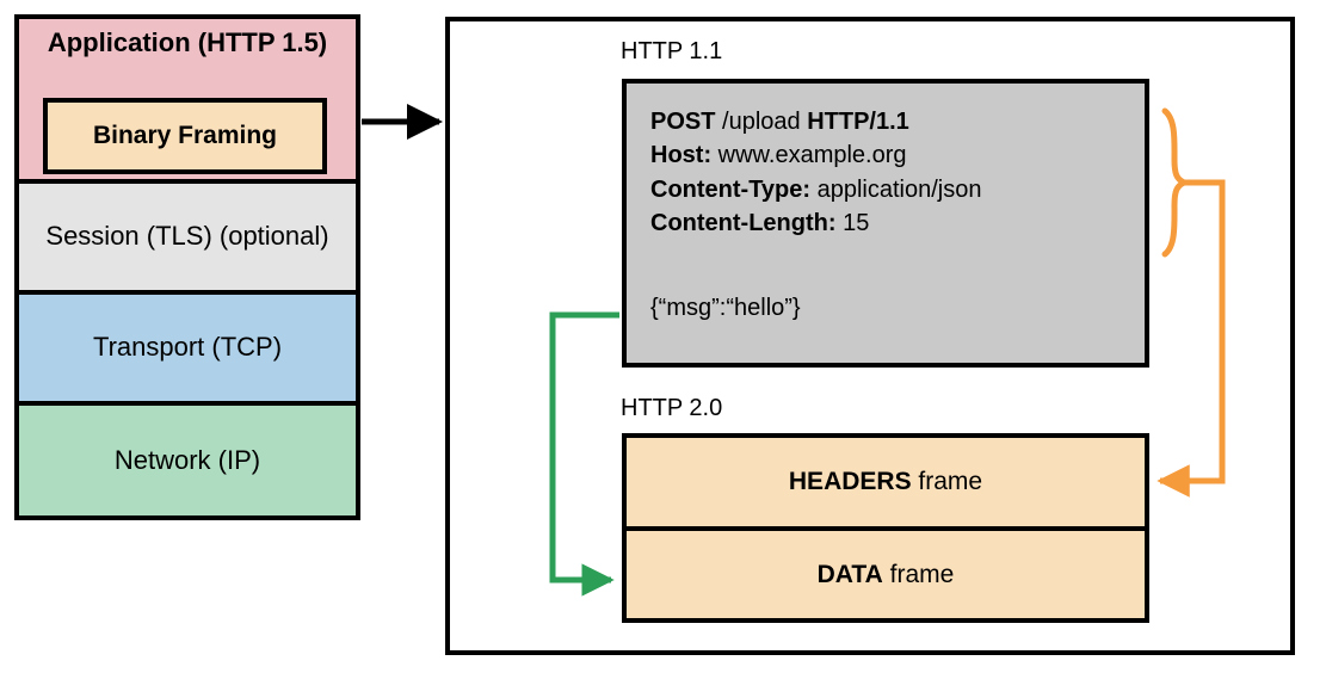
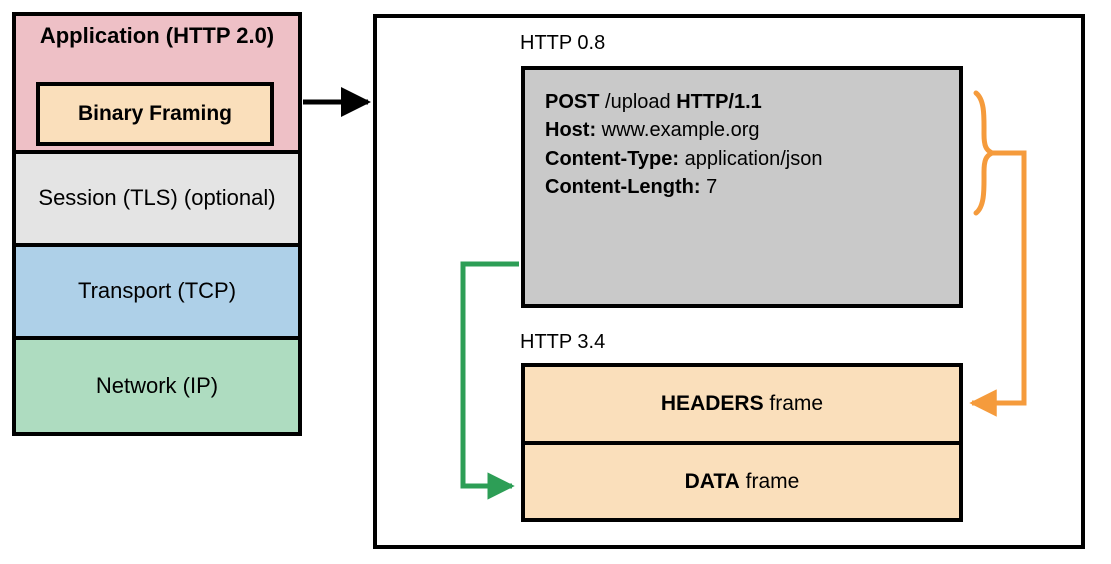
- Application (HTTP 1.5)
+ Application (HTTP 2.0)
  Session (TLS) (optional)
  Transport (TCP)
  Network (IP)
  Binary Framing
- HTTP 1.1
+ HTTP 0.8
- HTTP 2.0
+ HTTP 3.4
  POST /upload HTTP/1.1
  Host: www.example.org
  Content-Type: application/json
- Content-Length: 15
+ Content-Length: 7
- {“msg”:“hello”}
  HEADERS frame
  DATA frame
